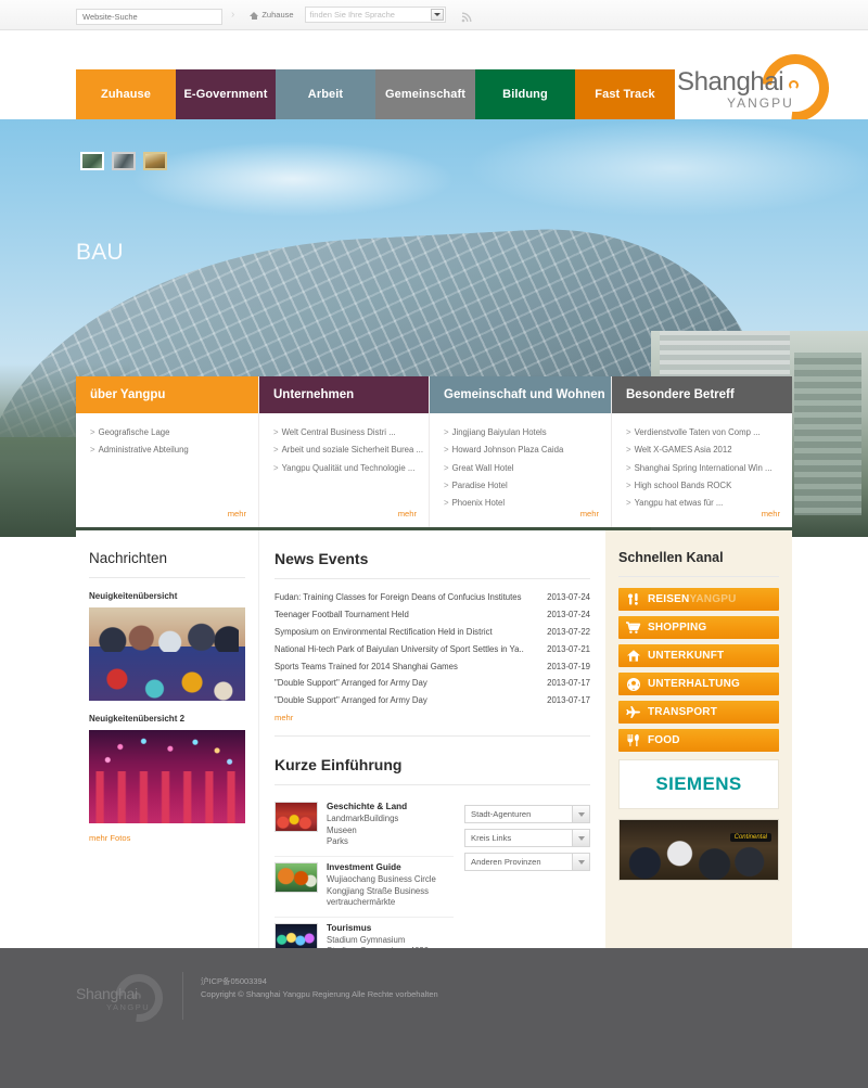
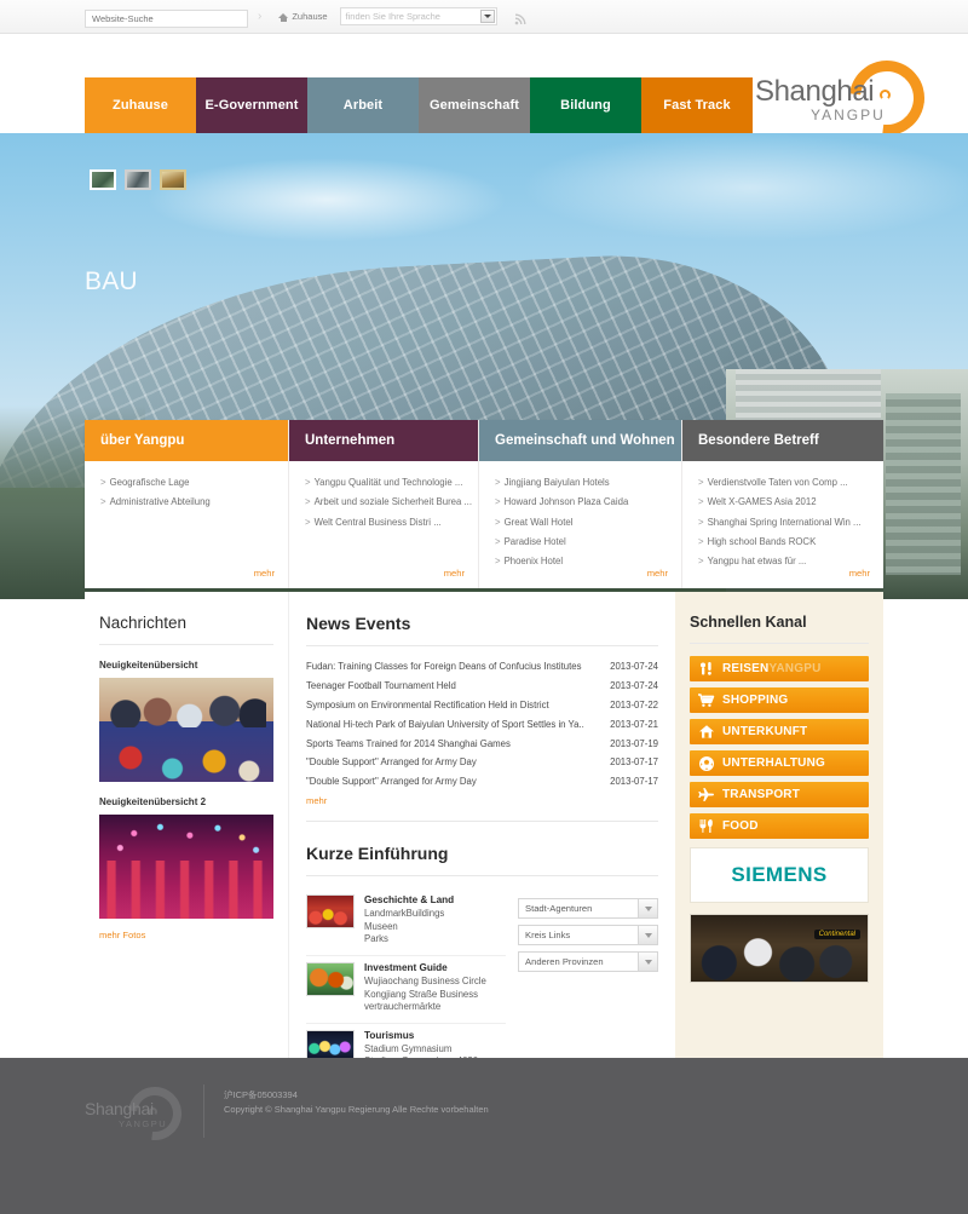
  Website-Suche
  ›
  Zuhause
  finden Sie Ihre Sprache
  Zuhause
  E-Government
  Arbeit
  Gemeinschaft
  Bildung
  Fast Track
  Shanghai
  YANGPU
  BAU
  über Yangpu
  > Geografische Lage
  > Administrative Abteilung
  mehr
  Unternehmen
- > Welt Central Business Distri ...
+ > Yangpu Qualität und Technologie ...
  > Arbeit und soziale Sicherheit Burea ...
- > Yangpu Qualität und Technologie ...
+ > Welt Central Business Distri ...
  mehr
  Gemeinschaft und Wohnen
  > Jingjiang Baiyulan Hotels
  > Howard Johnson Plaza Caida
  > Great Wall Hotel
  > Paradise Hotel
  > Phoenix Hotel
  mehr
  Besondere Betreff
  > Verdienstvolle Taten von Comp ...
  > Welt X-GAMES Asia 2012
  > Shanghai Spring International Win ...
  > High school Bands ROCK
  > Yangpu hat etwas für ...
  mehr
  Nachrichten
  Neuigkeitenübersicht
  Neuigkeitenübersicht 2
  mehr Fotos
  News Events
  Fudan: Training Classes for Foreign Deans of Confucius Institutes
  2013-07-24
  Teenager Football Tournament Held
  2013-07-24
  Symposium on Environmental Rectification Held in District
  2013-07-22
  National Hi-tech Park of Baiyulan University of Sport Settles in Ya..
  2013-07-21
  Sports Teams Trained for 2014 Shanghai Games
  2013-07-19
  "Double Support" Arranged for Army Day
  2013-07-17
  "Double Support" Arranged for Army Day
  2013-07-17
  mehr
  Kurze Einführung
  Geschichte & Land
  LandmarkBuildings
  Museen
  Parks
  Investment Guide
  Wujiaochang Business Circle
  Kongjiang Straße Business
  vertrauchermärkte
  Tourismus
  Stadium Gymnasium
  Stadt-Agenturen
  Kreis Links
  Anderen Provinzen
  Schnellen Kanal
  REISENYANGPU
  SHOPPING
  UNTERKUNFT
  UNTERHALTUNG
  TRANSPORT
  FOOD
  SIEMENS
  Shanghai
  沪ICP备05003394
  Copyright © Shanghai Yangpu Regierung Alle Rechte vorbehalten
